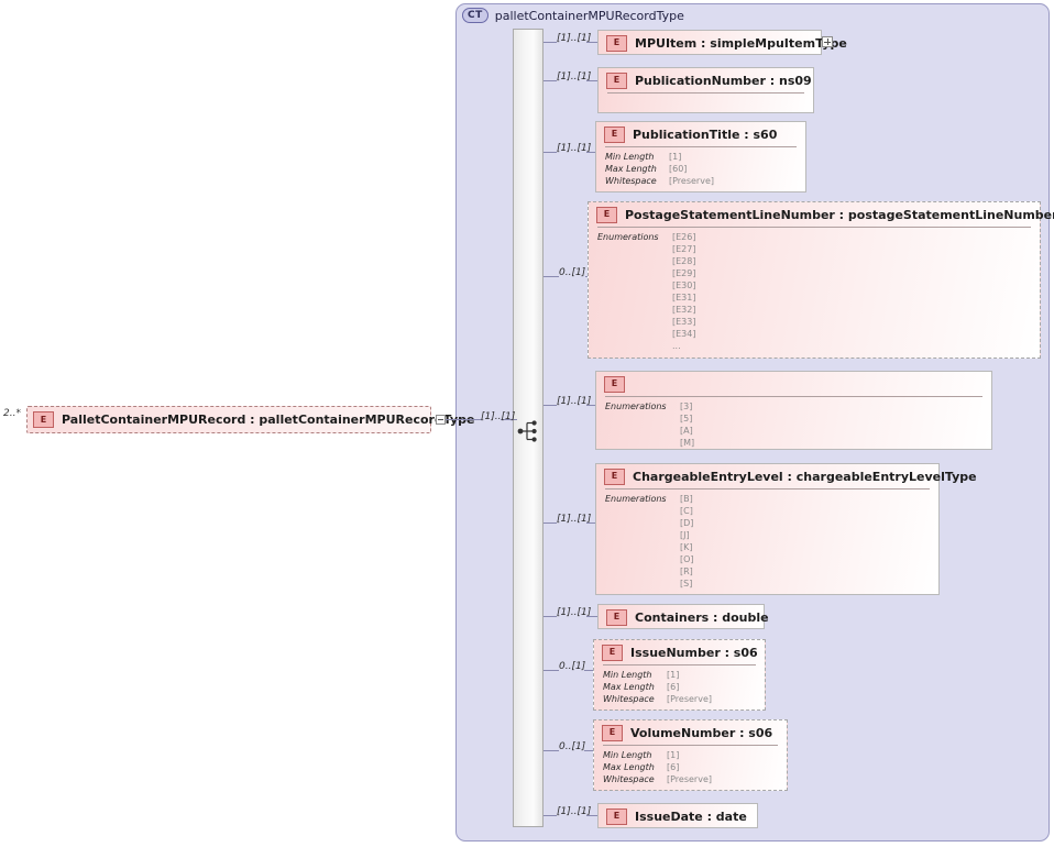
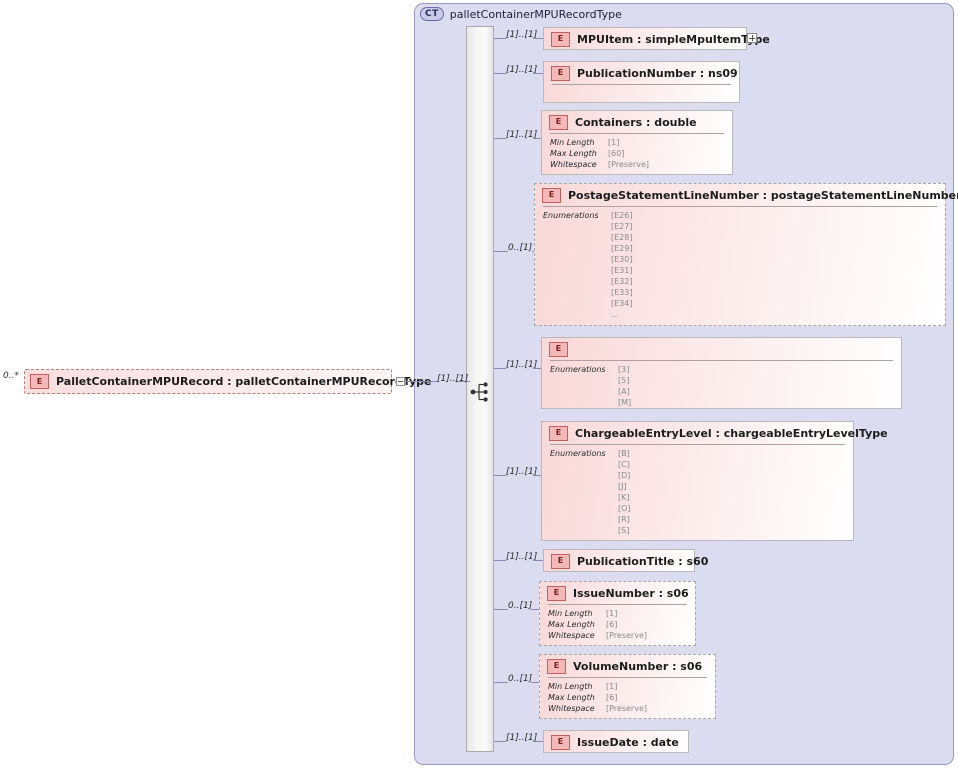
  CT
  palletContainerMPURecordType
- 2..*
+ 0..*
  E
  PalletContainerMPURecord : palletContainerMPURecor
  [1]..[1]
  [1]..[1]
  E
  MPUItem : simpleMpuItemTpe
  [1]..[1]
  E
  PublicationNumber : ns09
  [1]..[1]
  E
- PublicationTitle : s60
+ Containers : double
  Min Length
  [1]
  Max Length
  [60]
  Whitespace
  [Preserve]
  0..[1]
  E
  PostageStatementLineNumber : postageStatementLineNumbe
  Enumerations
  [E26]
  [E27]
  [E28]
  [E29]
  [E30]
  [E31]
  [E32]
  [E33]
  [E34]
  ...
  [1]..[1]
  E
  Enumerations
  [3]
  [5]
  [A]
  [M]
  [1]..[1]
  E
  ChargeableEntryLevel : chargeableEntryLevelType
  Enumerations
  [B]
  [C]
  [D]
  [J]
  [K]
  [O]
  [R]
  [S]
  [1]..[1]
  E
- Containers : double
+ PublicationTitle : s60
  0..[1]
  E
  IssueNumber : s06
  Min Length
  [1]
  Max Length
  [6]
  Whitespace
  [Preserve]
  0..[1]
  E
  VolumeNumber : s06
  Min Length
  [1]
  Max Length
  [6]
  Whitespace
  [Preserve]
  [1]..[1]
  E
  IssueDate : date
